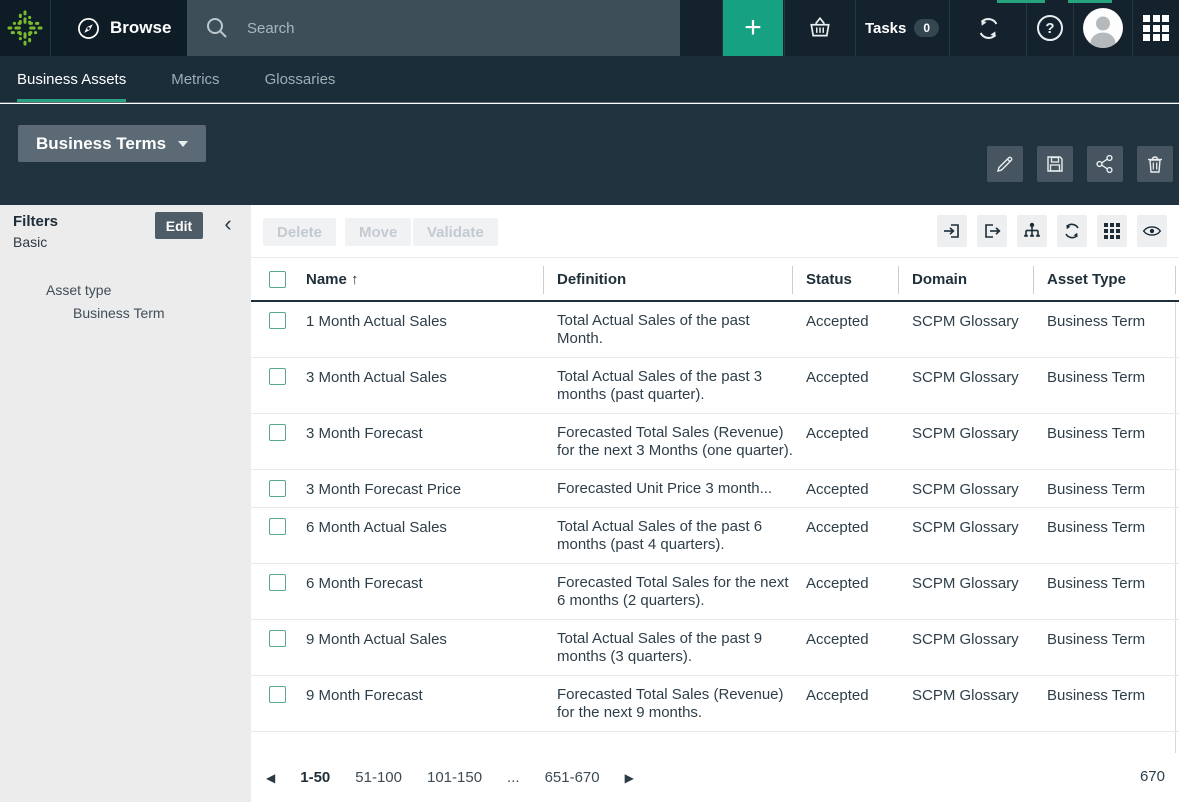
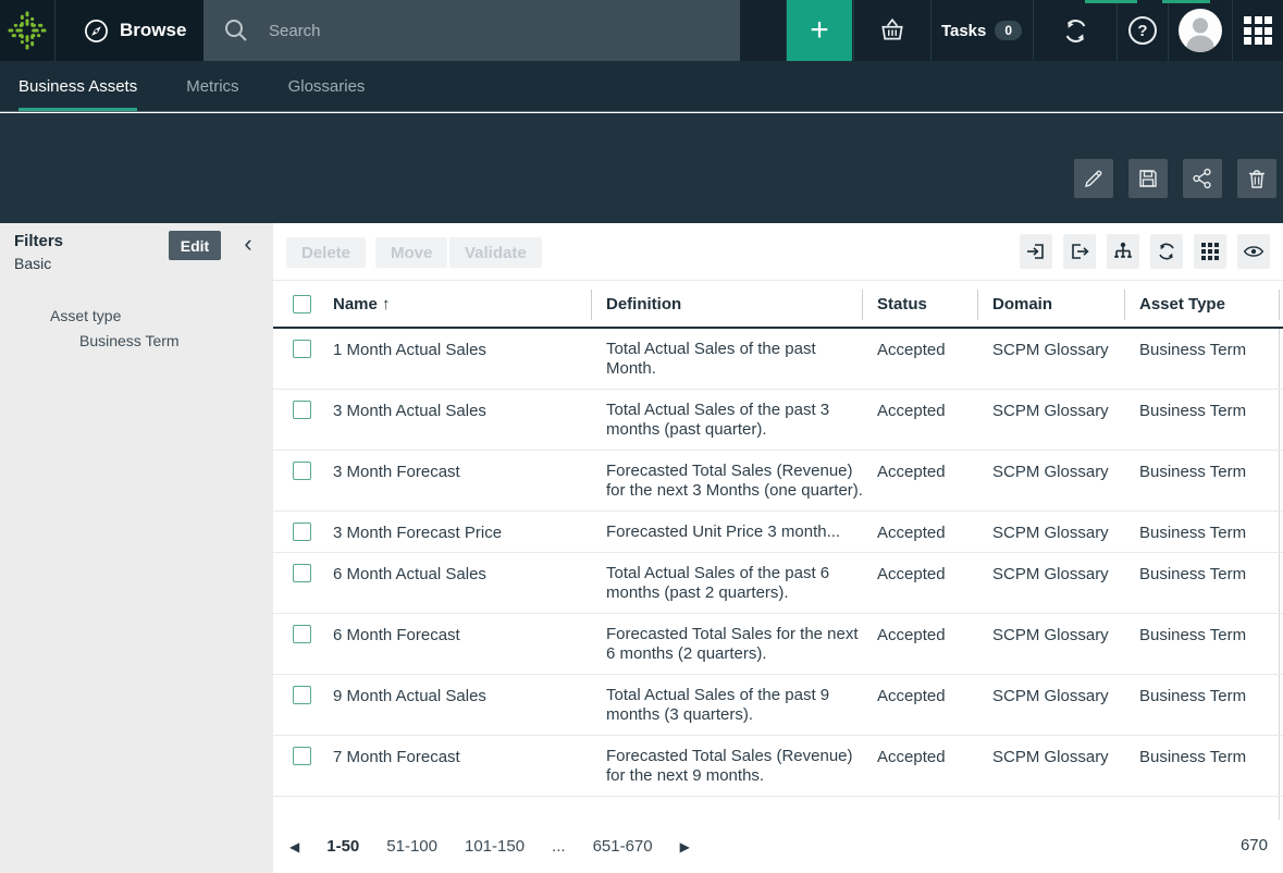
  Browse
  Search
  +
  Tasks
  0
  ?
  Business Assets
  Metrics
  Glossaries
- Business Terms
  Filters
  Basic
  Edit
  ‹
  Asset type
  Business Term
  Delete
  Move
  Validate
  Name ↑
  Definition
  Status
  Domain
  Asset Type
  1 Month Actual Sales
  Total Actual Sales of the past Month.
  Accepted
  SCPM Glossary
  Business Term
  3 Month Actual Sales
  Total Actual Sales of the past 3 months (past quarter).
  Accepted
  SCPM Glossary
  Business Term
  3 Month Forecast
  Forecasted Total Sales (Revenue) for the next 3 Months (one quarter).
  Accepted
  SCPM Glossary
  Business Term
  3 Month Forecast Price
  Forecasted Unit Price 3 month...
  Accepted
  SCPM Glossary
  Business Term
  6 Month Actual Sales
- Total Actual Sales of the past 6 months (past 4 quarters).
+ Total Actual Sales of the past 6 months (past 2 quarters).
  Accepted
  SCPM Glossary
  Business Term
  6 Month Forecast
  Forecasted Total Sales for the next 6 months (2 quarters).
  Accepted
  SCPM Glossary
  Business Term
  9 Month Actual Sales
  Total Actual Sales of the past 9 months (3 quarters).
  Accepted
  SCPM Glossary
  Business Term
- 9 Month Forecast
+ 7 Month Forecast
  Forecasted Total Sales (Revenue) for the next 9 months.
  Accepted
  SCPM Glossary
  Business Term
  ◀
  1-50
  51-100
  101-150
  ...
  651-670
  ▶
  670
